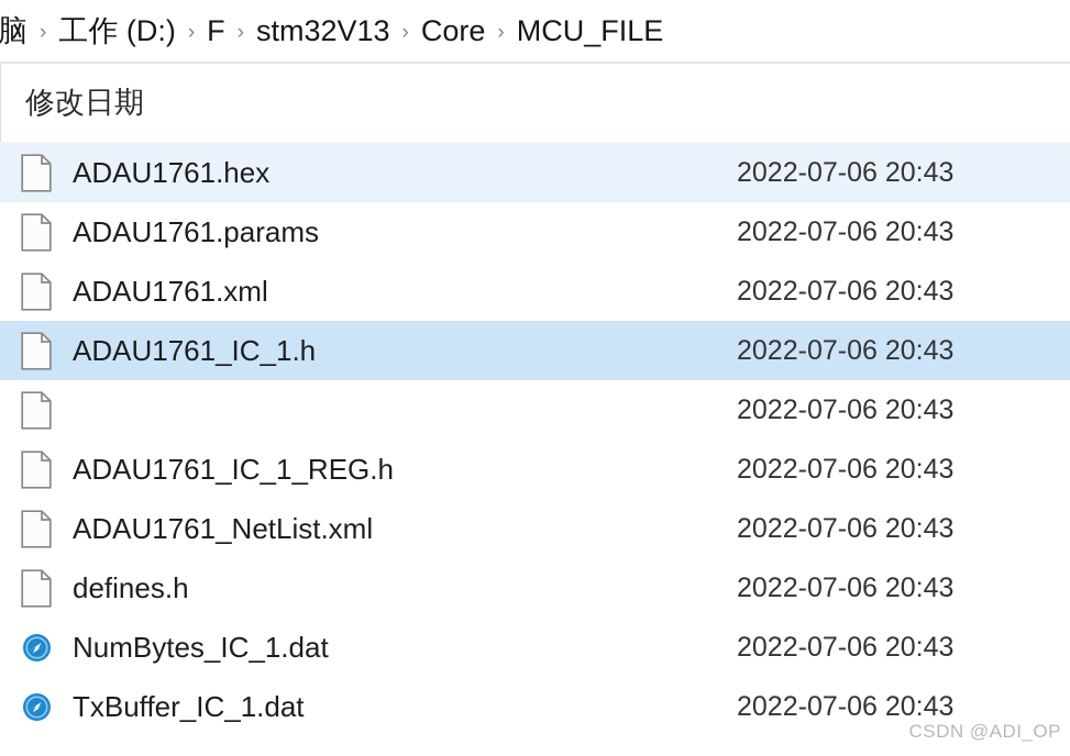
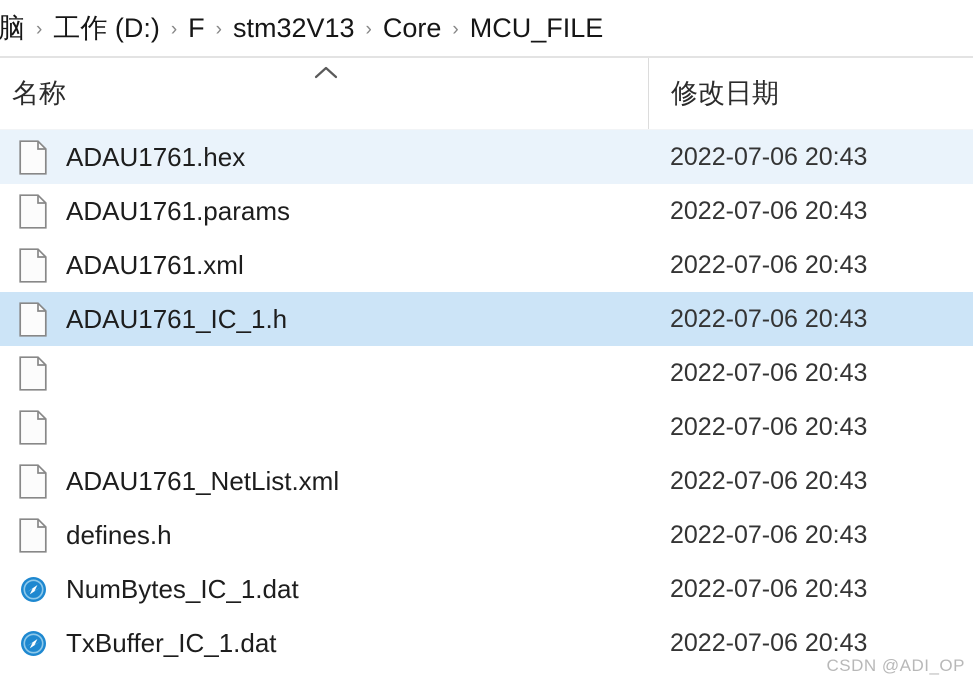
  脑
  ›
  工作 (D:)
  ›
  F
  ›
  stm32V13
  ›
  Core
  ›
  MCU_FILE
+ 名称
  修改日期
  ADAU1761.hex
  2022-07-06 20:43
  ADAU1761.params
  2022-07-06 20:43
  ADAU1761.xml
  2022-07-06 20:43
  ADAU1761_IC_1.h
  2022-07-06 20:43
  2022-07-06 20:43
- ADAU1761_IC_1_REG.h
  2022-07-06 20:43
  ADAU1761_NetList.xml
  2022-07-06 20:43
  defines.h
  2022-07-06 20:43
  NumBytes_IC_1.dat
  2022-07-06 20:43
  TxBuffer_IC_1.dat
  2022-07-06 20:43
  CSDN @ADI_OP
